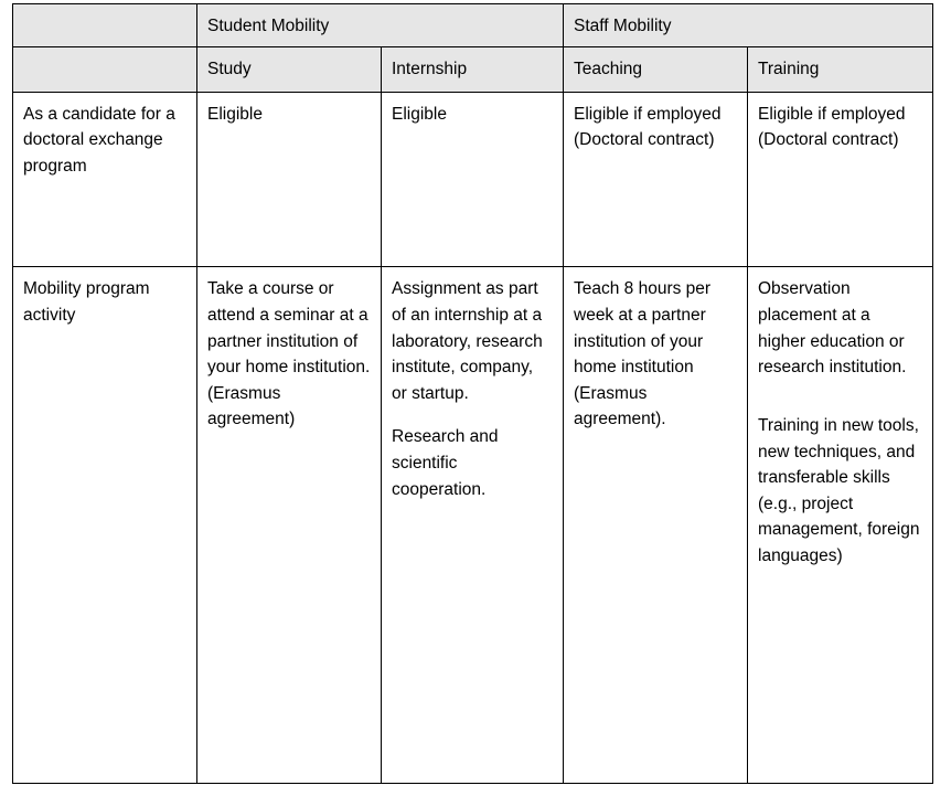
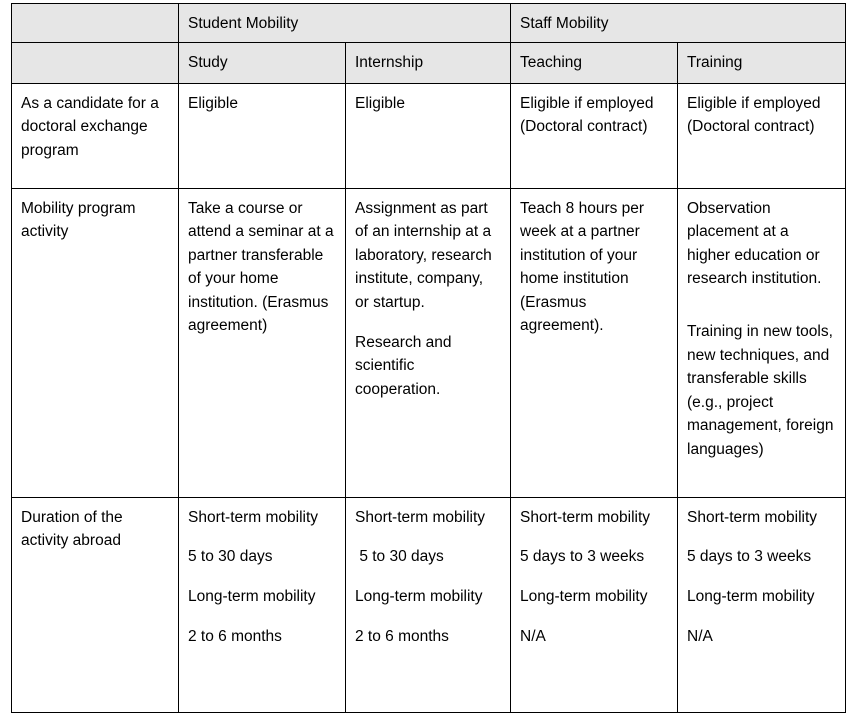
  	Student Mobility	Staff Mobility
  	Study	Internship	Teaching	Training
  As a candidate for a doctoral exchange program	Eligible	Eligible	Eligible if employed (Doctoral contract)	Eligible if employed (Doctoral contract)
- Mobility program activity	Take a course or attend a seminar at a partner institution of your home institution. (Erasmus agreement)	Assignment as part of an internship at a laboratory, research institute, company, or startup. Research and scientific cooperation.	Teach 8 hours per week at a partner institution of your home institution (Erasmus agreement).	Observation placement at a higher education or research institution. Training in new tools, new techniques, and transferable skills (e.g., project management, foreign languages)
+ Mobility program activity	Take a course or attend a seminar at a partner transferable of your home institution. (Erasmus agreement)	Assignment as part of an internship at a laboratory, research institute, company, or startup. Research and scientific cooperation.	Teach 8 hours per week at a partner institution of your home institution (Erasmus agreement).	Observation placement at a higher education or research institution. Training in new tools, new techniques, and transferable skills (e.g., project management, foreign languages)
+ Duration of the activity abroad	Short-term mobility 5 to 30 days Long-term mobility 2 to 6 months	Short-term mobility 5 to 30 days Long-term mobility 2 to 6 months	Short-term mobility 5 days to 3 weeks Long-term mobility N/A	Short-term mobility 5 days to 3 weeks Long-term mobility N/A
